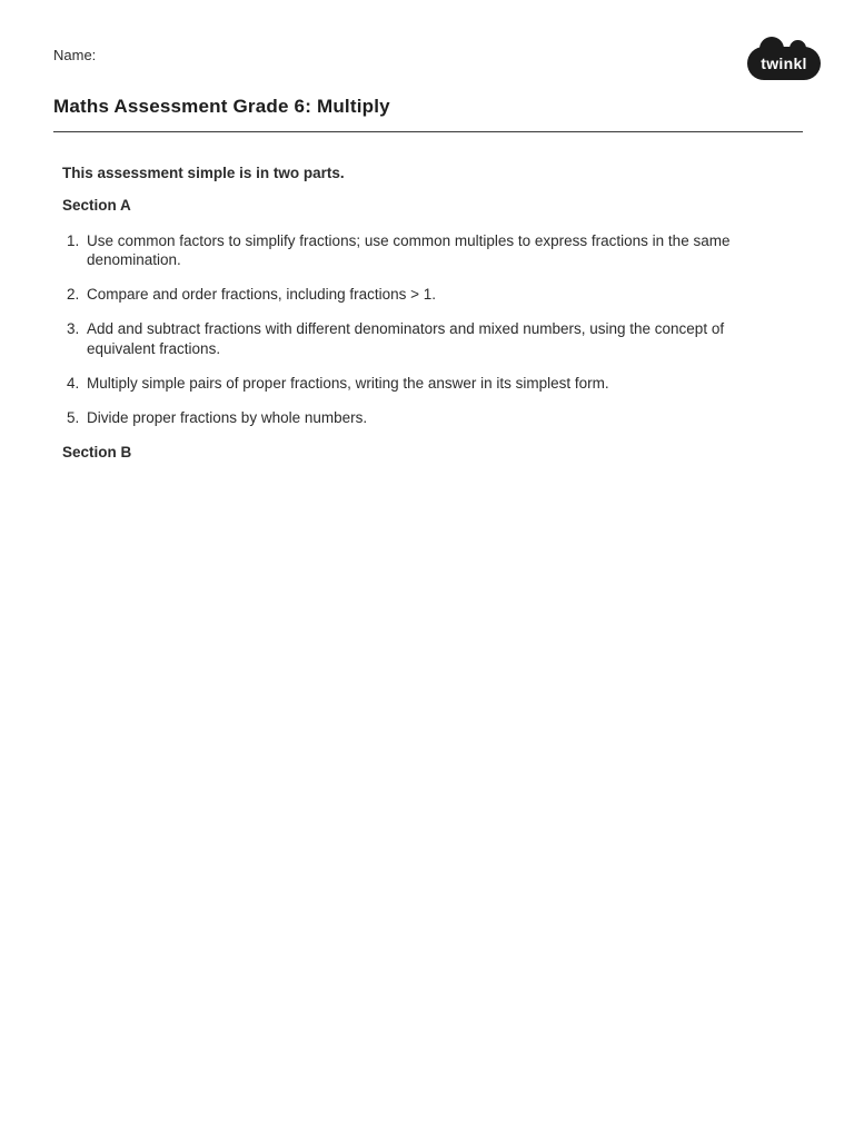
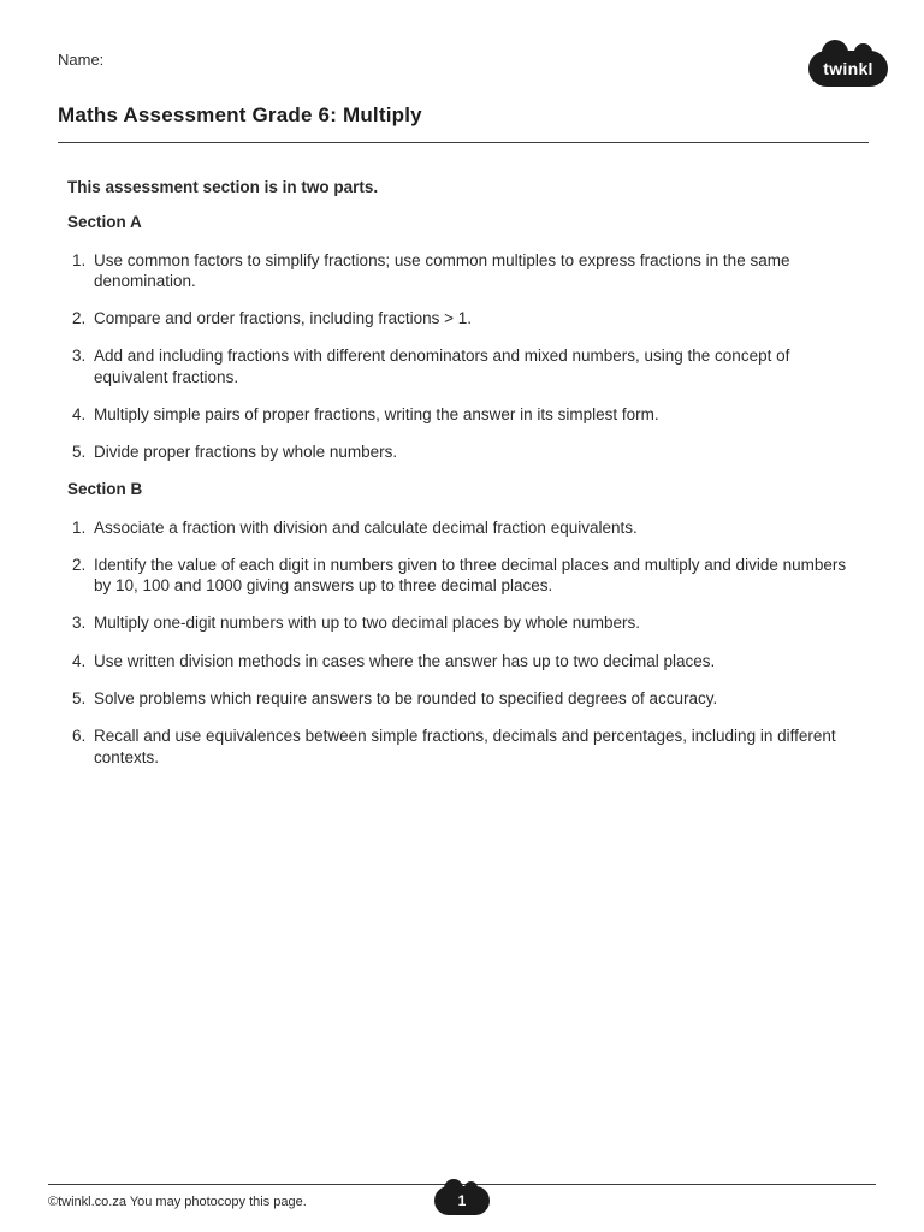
  Name:
  twinkl
  Maths Assessment Grade 6: Multiply
- This assessment simple is in two parts.
+ This assessment section is in two parts.
  Section A
  Use common factors to simplify fractions; use common multiples to express fractions in the same denomination.
  Compare and order fractions, including fractions > 1.
- Add and subtract fractions with different denominators and mixed numbers, using the concept of equivalent fractions.
+ Add and including fractions with different denominators and mixed numbers, using the concept of equivalent fractions.
  Multiply simple pairs of proper fractions, writing the answer in its simplest form.
  Divide proper fractions by whole numbers.
  Section B
+ Associate a fraction with division and calculate decimal fraction equivalents.
+ Identify the value of each digit in numbers given to three decimal places and multiply and divide numbers by 10, 100 and 1000 giving answers up to three decimal places.
+ Multiply one-digit numbers with up to two decimal places by whole numbers.
+ Use written division methods in cases where the answer has up to two decimal places.
+ Solve problems which require answers to be rounded to specified degrees of accuracy.
+ Recall and use equivalences between simple fractions, decimals and percentages, including in different contexts.
+ ©twinkl.co.za You may photocopy this page.
+ 1
